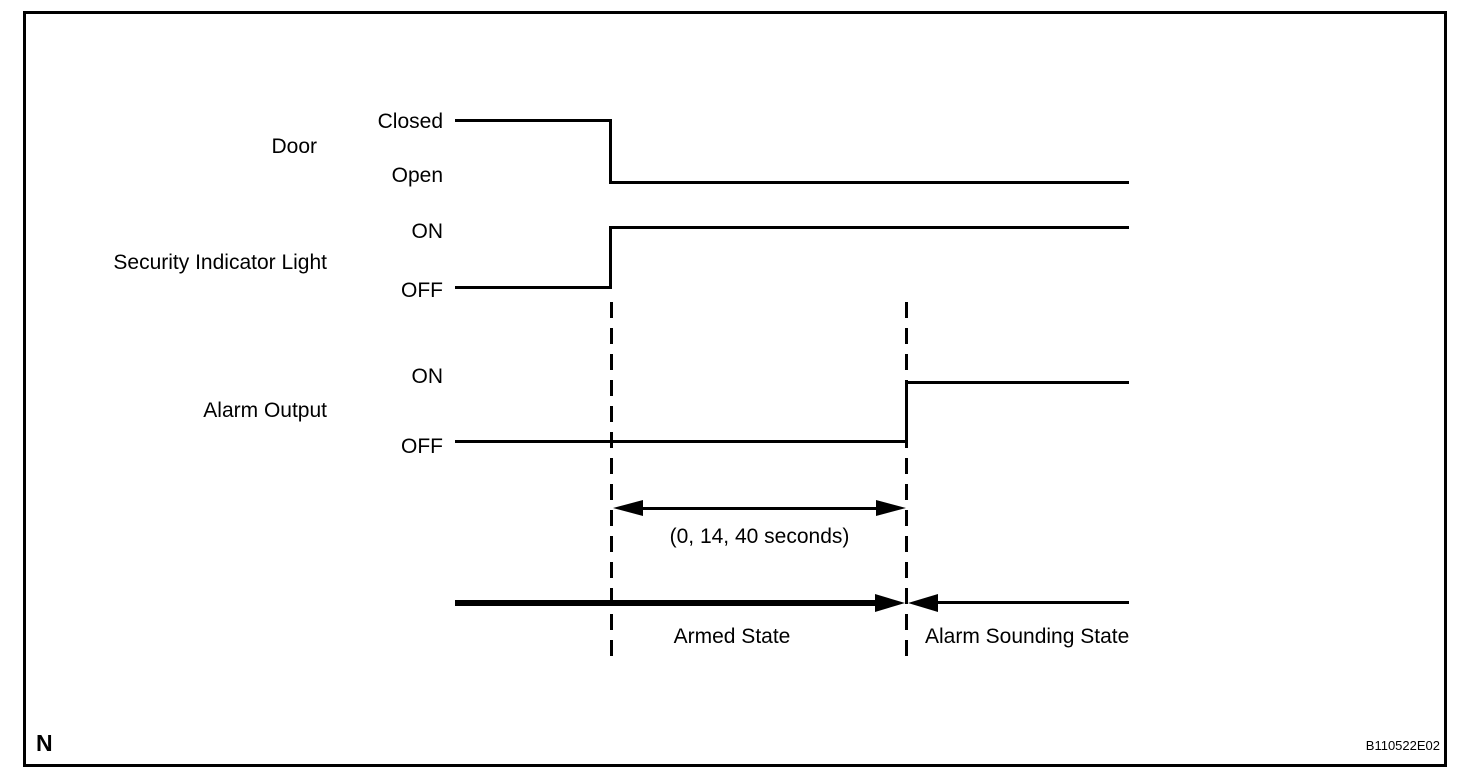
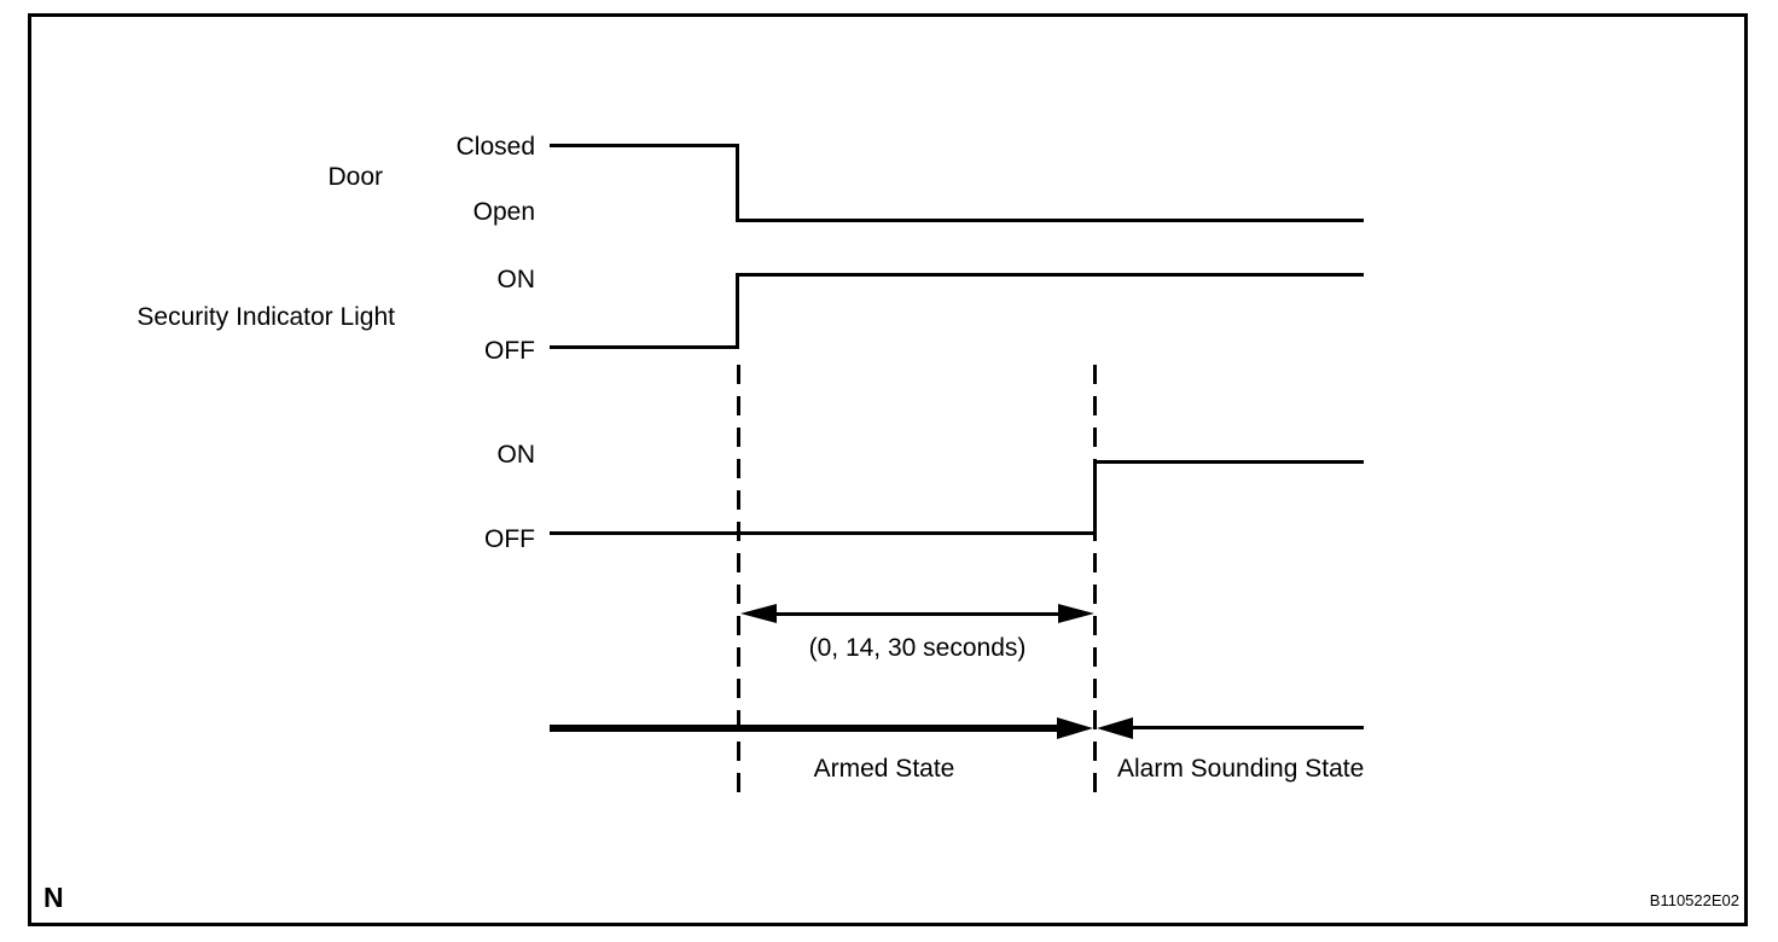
  Door
  Closed
  Open
  Security Indicator Light
  ON
  OFF
- Alarm Output
  ON
  OFF
- (0, 14, 40 seconds)
+ (0, 14, 30 seconds)
  Armed State
  Alarm Sounding State
  N
  B110522E02
